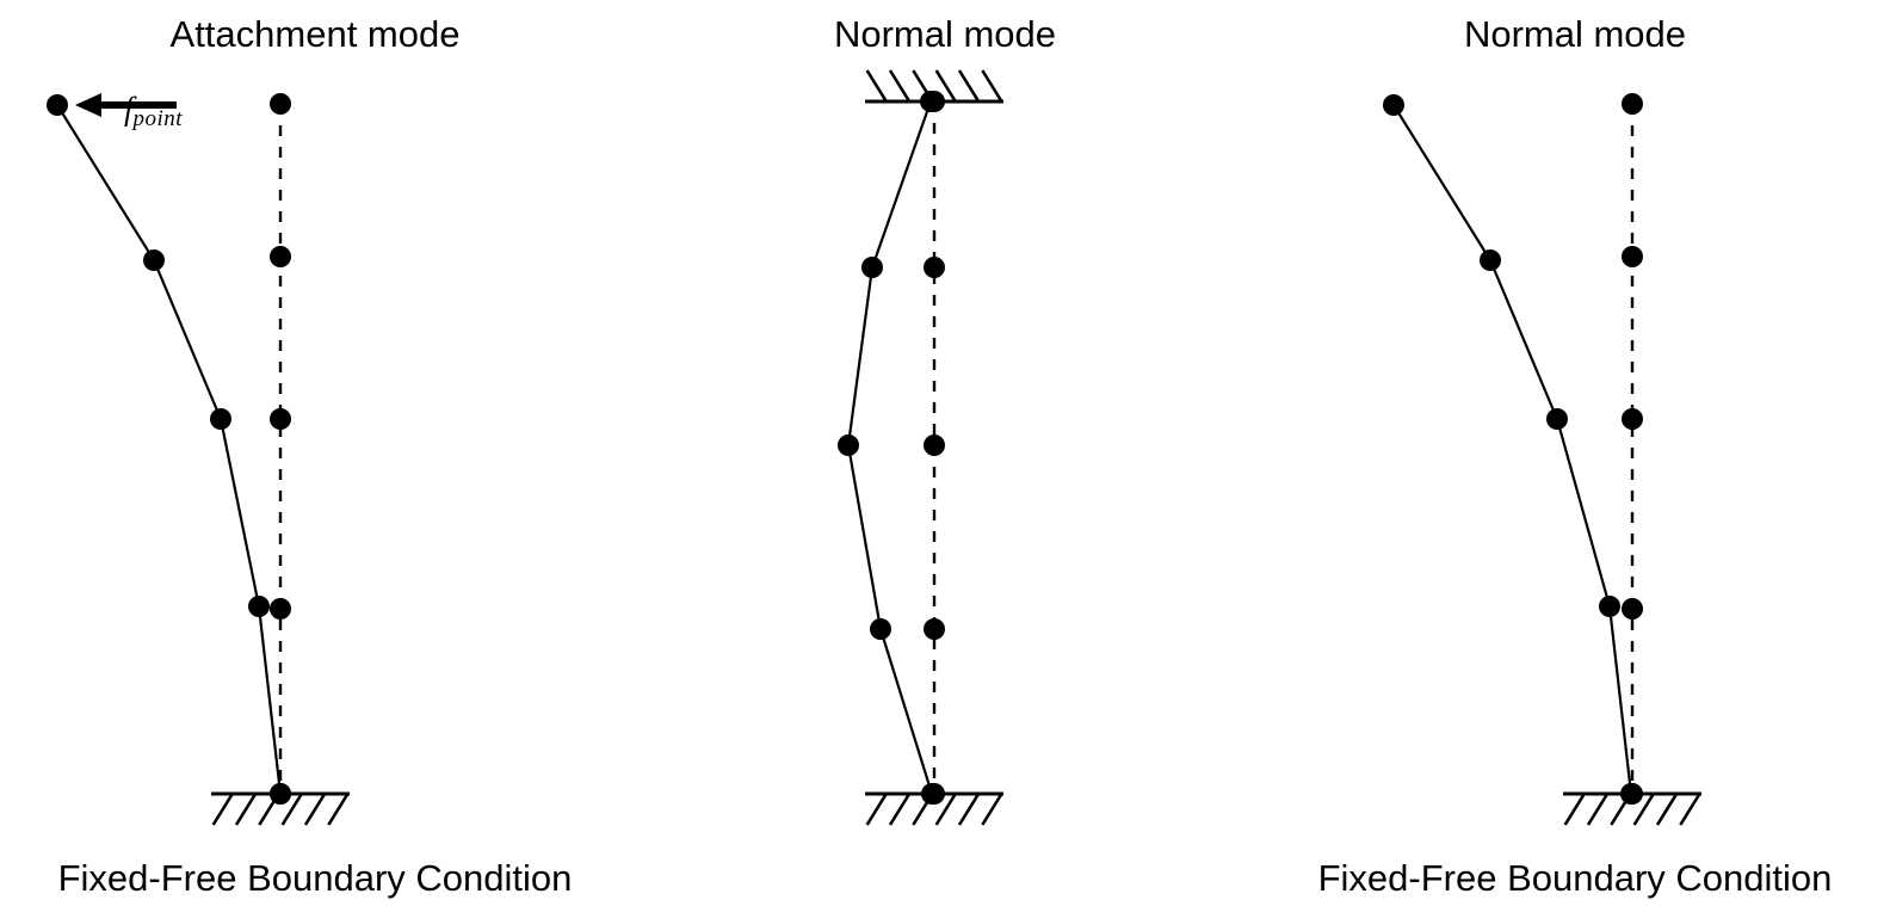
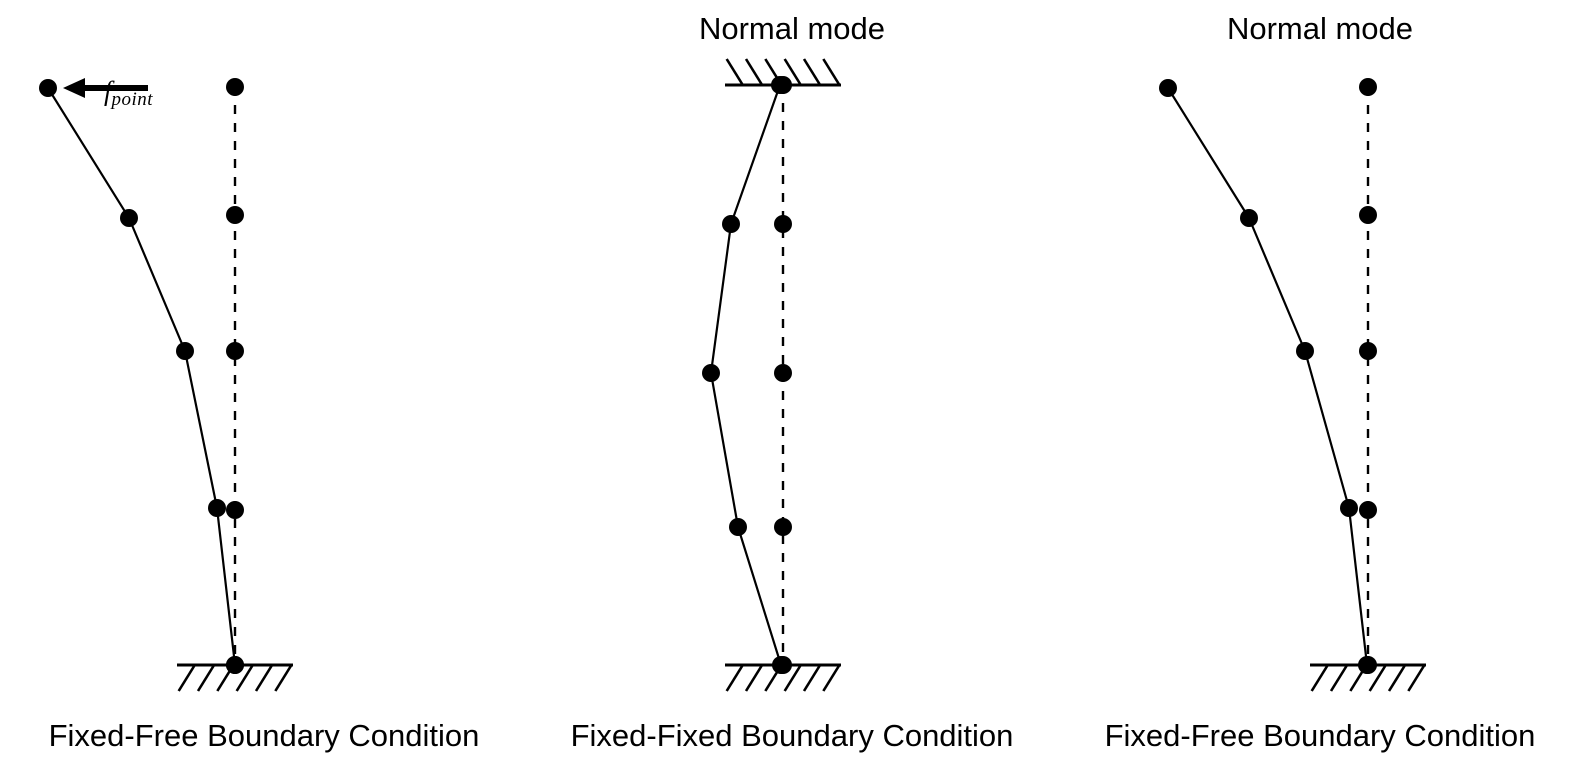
- Attachment mode
  fpoint
  Fixed-Free Boundary Condition
  Normal mode
+ Fixed-Fixed Boundary Condition
  Normal mode
  Fixed-Free Boundary Condition
